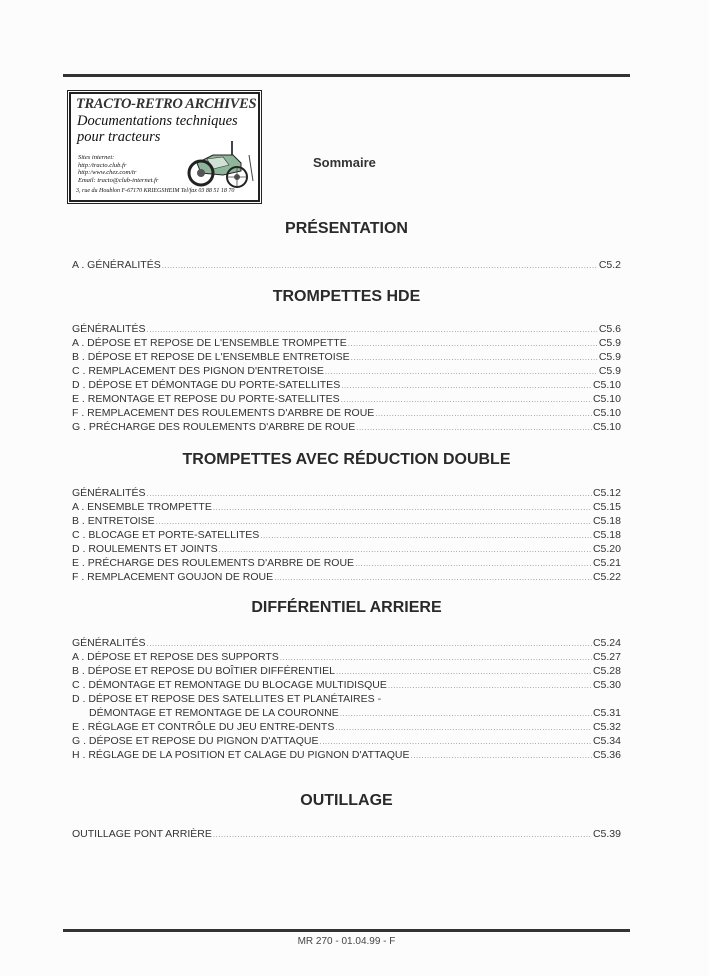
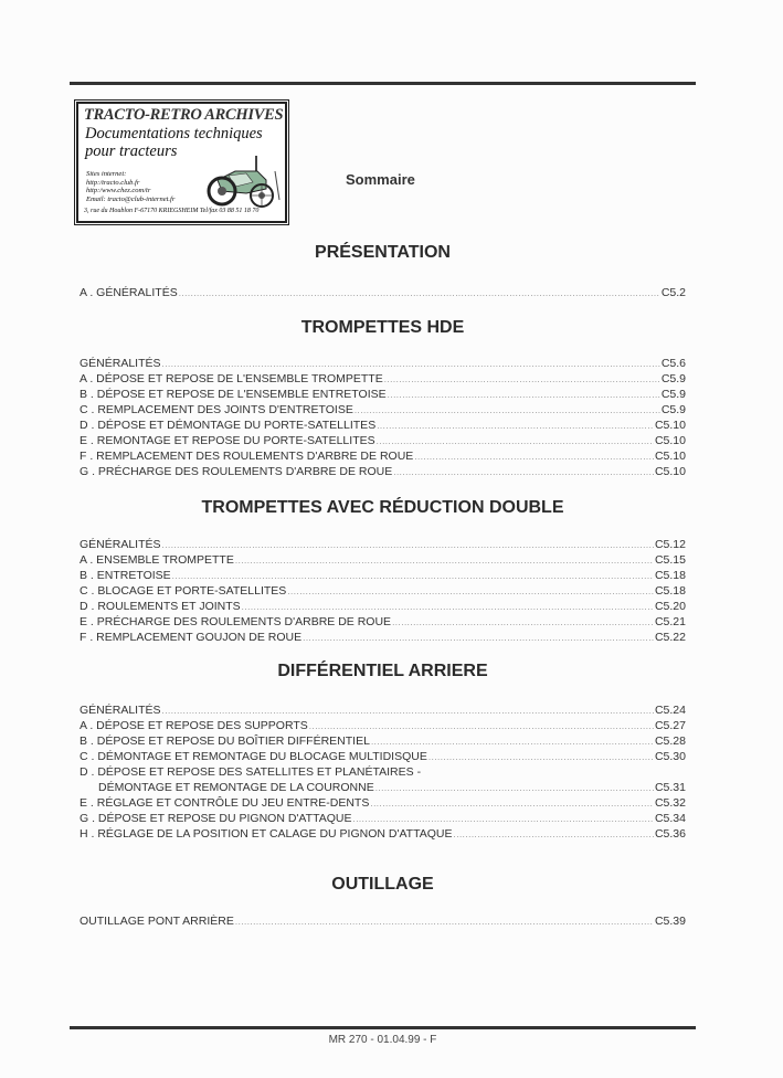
  TRACTO-RETRO ARCHIVES
  Documentations techniques
  pour tracteurs
  Sommaire
  PRÉSENTATION
  A . GÉNÉRALITÉS
  C5.2
  TROMPETTES HDE
  GÉNÉRALITÉS
  C5.6
  A . DÉPOSE ET REPOSE DE L'ENSEMBLE TROMPETTE
  C5.9
  B . DÉPOSE ET REPOSE DE L'ENSEMBLE ENTRETOISE
  C5.9
- C . REMPLACEMENT DES PIGNON D'ENTRETOISE
+ C . REMPLACEMENT DES JOINTS D'ENTRETOISE
  C5.9
  D . DÉPOSE ET DÉMONTAGE DU PORTE-SATELLITES
  C5.10
  E . REMONTAGE ET REPOSE DU PORTE-SATELLITES
  C5.10
  F . REMPLACEMENT DES ROULEMENTS D'ARBRE DE ROUE
  C5.10
  G . PRÉCHARGE DES ROULEMENTS D'ARBRE DE ROUE
  C5.10
  TROMPETTES AVEC RÉDUCTION DOUBLE
  GÉNÉRALITÉS
  C5.12
  A . ENSEMBLE TROMPETTE
  C5.15
  B . ENTRETOISE
  C5.18
  C . BLOCAGE ET PORTE-SATELLITES
  C5.18
  D . ROULEMENTS ET JOINTS
  C5.20
  E . PRÉCHARGE DES ROULEMENTS D'ARBRE DE ROUE
  C5.21
  F . REMPLACEMENT GOUJON DE ROUE
  C5.22
  DIFFÉRENTIEL ARRIERE
  GÉNÉRALITÉS
  C5.24
  A . DÉPOSE ET REPOSE DES SUPPORTS
  C5.27
  B . DÉPOSE ET REPOSE DU BOÎTIER DIFFÉRENTIEL
  C5.28
  C . DÉMONTAGE ET REMONTAGE DU BLOCAGE MULTIDISQUE
  C5.30
  D . DÉPOSE ET REPOSE DES SATELLITES ET PLANÉTAIRES -
  DÉMONTAGE ET REMONTAGE DE LA COURONNE
  C5.31
  E . RÉGLAGE ET CONTRÔLE DU JEU ENTRE-DENTS
  C5.32
  G . DÉPOSE ET REPOSE DU PIGNON D'ATTAQUE
  C5.34
  H . RÉGLAGE DE LA POSITION ET CALAGE DU PIGNON D'ATTAQUE
  C5.36
  OUTILLAGE
  OUTILLAGE PONT ARRIÈRE
  C5.39
  MR 270 - 01.04.99 - F
